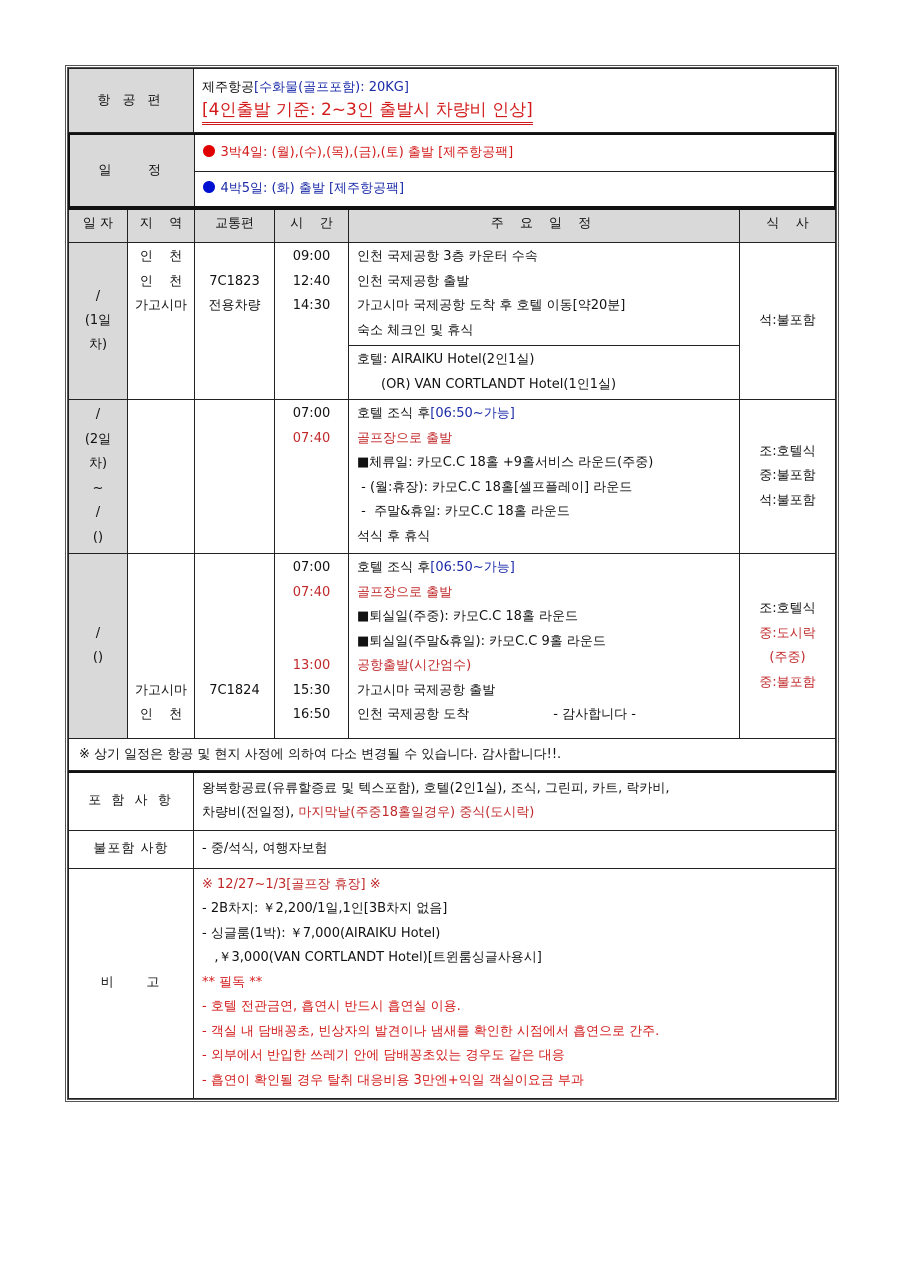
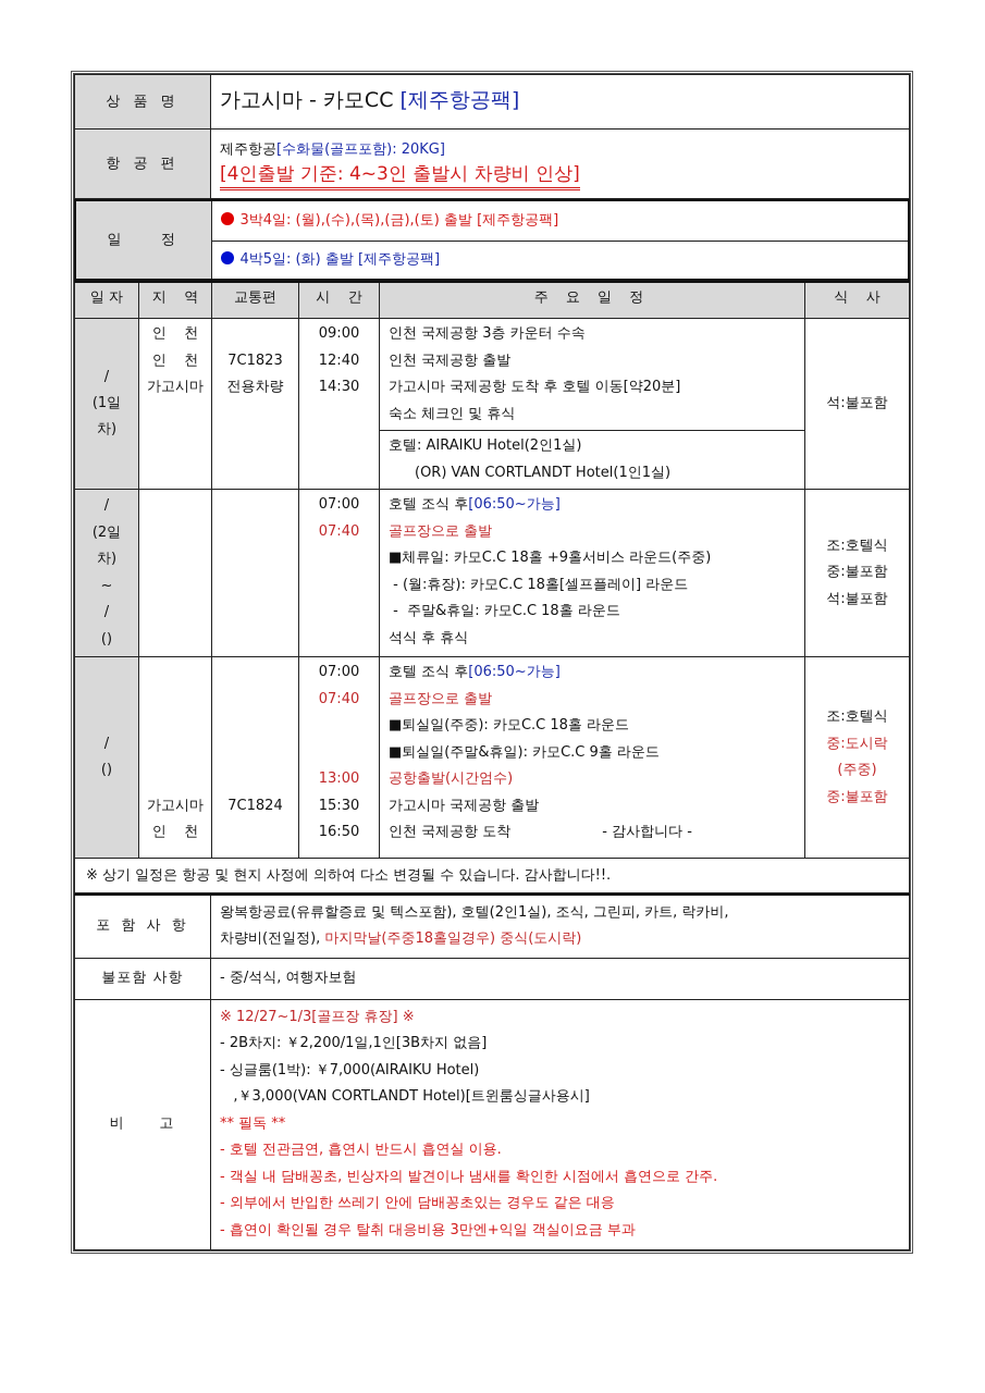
+ 상 품 명	가고시마 - 카모CC [제주항공팩]
- 항 공 편	제주항공[수화물(골프포함): 20KG] [4인출발 기준: 2~3인 출발시 차량비 인상]
+ 항 공 편	제주항공[수화물(골프포함): 20KG] [4인출발 기준: 4~3인 출발시 차량비 인상]
  일 정	3박4일: (월),(수),(목),(금),(토) 출발 [제주항공팩]
  4박5일: (화) 출발 [제주항공팩]
  일 자	지 역	교통편	시 간	주 요 일 정	식 사
  / (1일차)	인 천 인 천 가고시마	7C1823 전용차량	09:00 12:40 14:30	인천 국제공항 3층 카운터 수속 인천 국제공항 출발 가고시마 국제공항 도착 후 호텔 이동[약20분] 숙소 체크인 및 휴식	석:불포함
  호텔: AIRAIKU Hotel(2인1실) (OR) VAN CORTLANDT Hotel(1인1실)
  / (2일차) ~ / ()			07:00 07:40	호텔 조식 후[06:50~가능] 골프장으로 출발 ■체류일: 카모C.C 18홀 +9홀서비스 라운드(주중) - (월:휴장): 카모C.C 18홀[셀프플레이] 라운드 - 주말&휴일: 카모C.C 18홀 라운드 석식 후 휴식	조:호텔식 중:불포함 석:불포함
  / ()	가고시마 인 천	7C1824	07:00 07:40 13:00 15:30 16:50	호텔 조식 후[06:50~가능] 골프장으로 출발 ■퇴실일(주중): 카모C.C 18홀 라운드 ■퇴실일(주말&휴일): 카모C.C 9홀 라운드 공항출발(시간엄수) 가고시마 국제공항 출발 인천 국제공항 도착 - 감사합니다 -	조:호텔식 중:도시락 (주중) 중:불포함
  ※ 상기 일정은 항공 및 현지 사정에 의하여 다소 변경될 수 있습니다. 감사합니다!!.
  포 함 사 항	왕복항공료(유류할증료 및 텍스포함), 호텔(2인1실), 조식, 그린피, 카트, 락카비, 차량비(전일정), 마지막날(주중18홀일경우) 중식(도시락)
  불포함 사항	- 중/석식, 여행자보험
  비 고	※ 12/27~1/3[골프장 휴장] ※ - 2B차지: ￥2,200/1일,1인[3B차지 없음] - 싱글룸(1박): ￥7,000(AIRAIKU Hotel) ,￥3,000(VAN CORTLANDT Hotel)[트윈룸싱글사용시] ** 필독 ** - 호텔 전관금연, 흡연시 반드시 흡연실 이용. - 객실 내 담배꽁초, 빈상자의 발견이나 냄새를 확인한 시점에서 흡연으로 간주. - 외부에서 반입한 쓰레기 안에 담배꽁초있는 경우도 같은 대응 - 흡연이 확인될 경우 탈취 대응비용 3만엔+익일 객실이요금 부과
